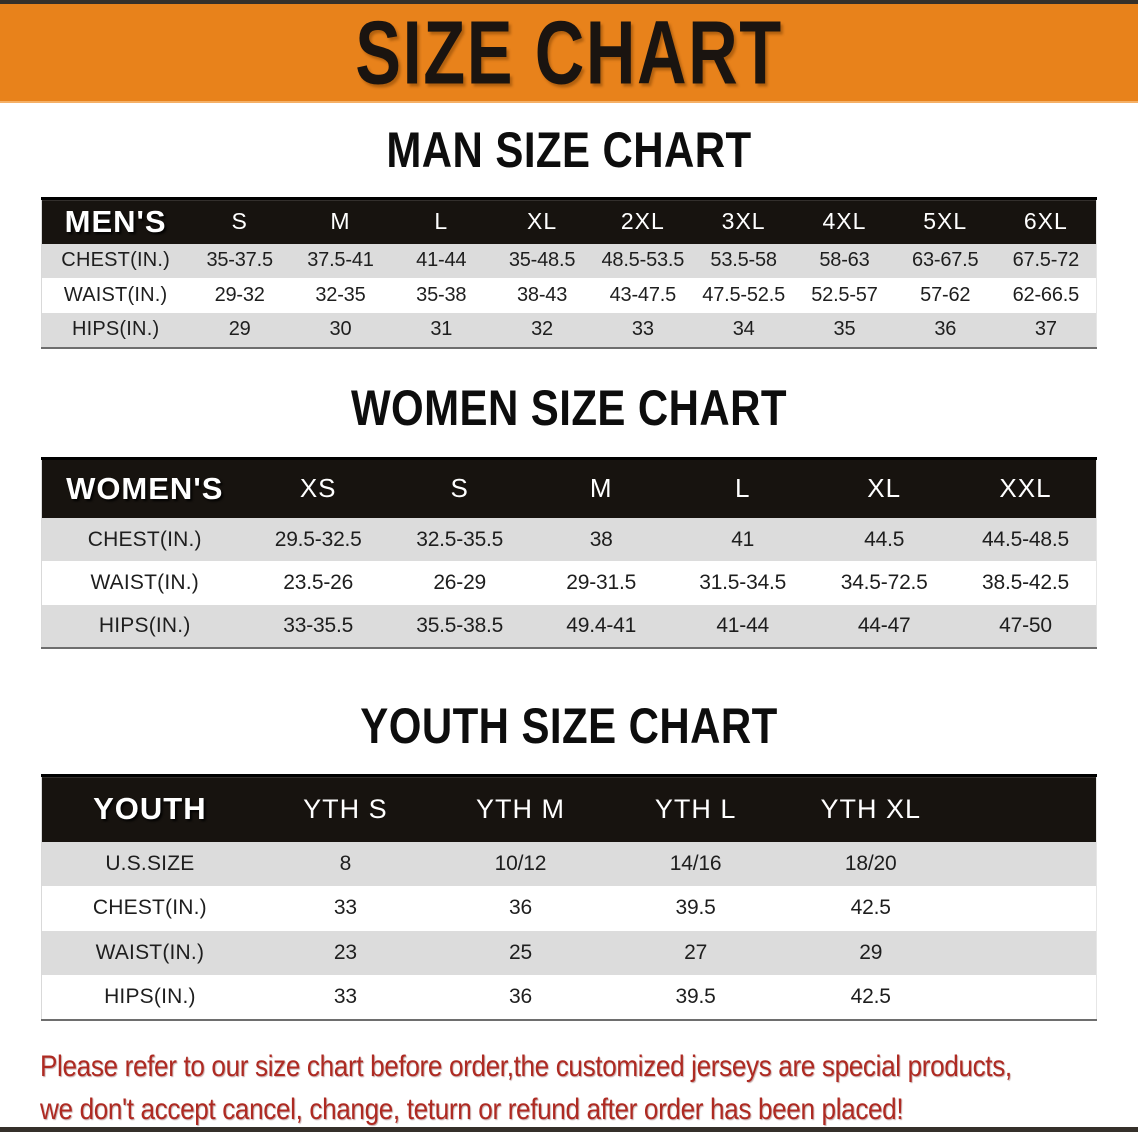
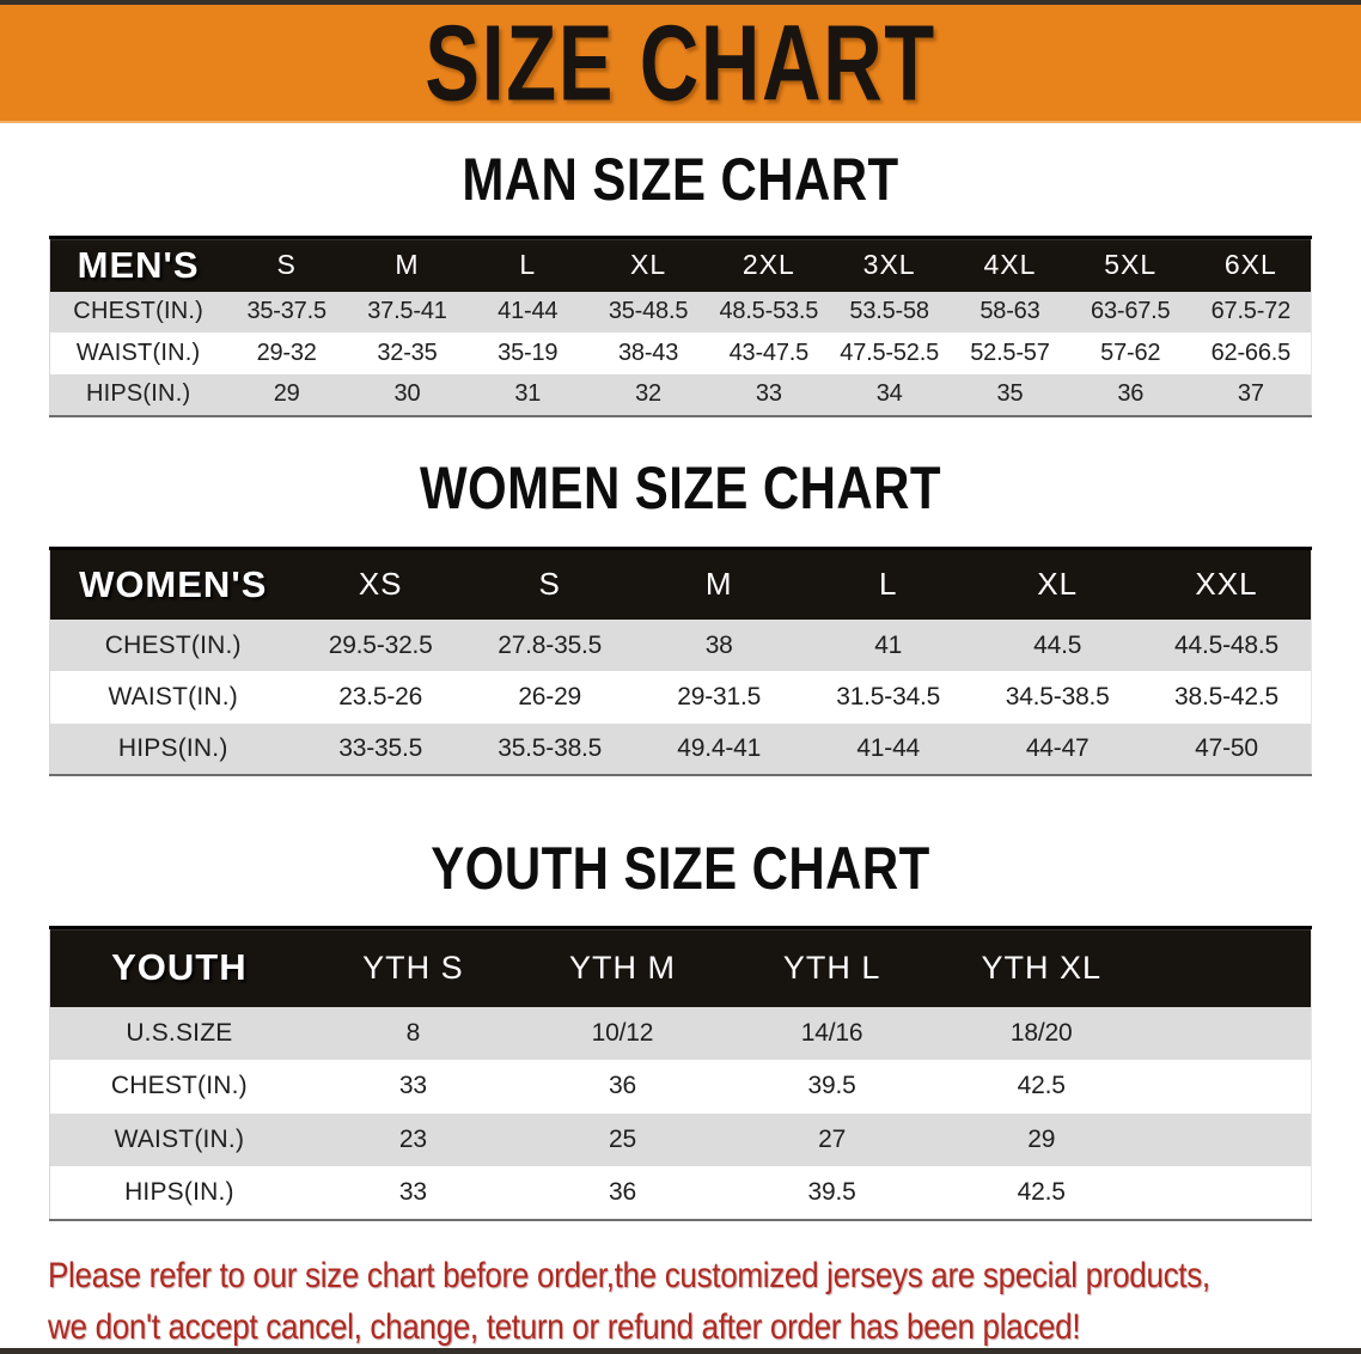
  SIZE CHART
  MAN SIZE CHART
  MEN'S	S	M	L	XL	2XL	3XL	4XL	5XL	6XL
  CHEST(IN.)	35-37.5	37.5-41	41-44	35-48.5	48.5-53.5	53.5-58	58-63	63-67.5	67.5-72
- WAIST(IN.)	29-32	32-35	35-38	38-43	43-47.5	47.5-52.5	52.5-57	57-62	62-66.5
+ WAIST(IN.)	29-32	32-35	35-19	38-43	43-47.5	47.5-52.5	52.5-57	57-62	62-66.5
  HIPS(IN.)	29	30	31	32	33	34	35	36	37
  WOMEN SIZE CHART
  WOMEN'S	XS	S	M	L	XL	XXL
- CHEST(IN.)	29.5-32.5	32.5-35.5	38	41	44.5	44.5-48.5
+ CHEST(IN.)	29.5-32.5	27.8-35.5	38	41	44.5	44.5-48.5
- WAIST(IN.)	23.5-26	26-29	29-31.5	31.5-34.5	34.5-72.5	38.5-42.5
+ WAIST(IN.)	23.5-26	26-29	29-31.5	31.5-34.5	34.5-38.5	38.5-42.5
  HIPS(IN.)	33-35.5	35.5-38.5	49.4-41	41-44	44-47	47-50
  YOUTH SIZE CHART
  YOUTH	YTH S	YTH M	YTH L	YTH XL
  U.S.SIZE	8	10/12	14/16	18/20
  CHEST(IN.)	33	36	39.5	42.5
  WAIST(IN.)	23	25	27	29
  HIPS(IN.)	33	36	39.5	42.5
  Please refer to our size chart before order,the customized jerseys are special products,
  we don't accept cancel, change, teturn or refund after order has been placed!
